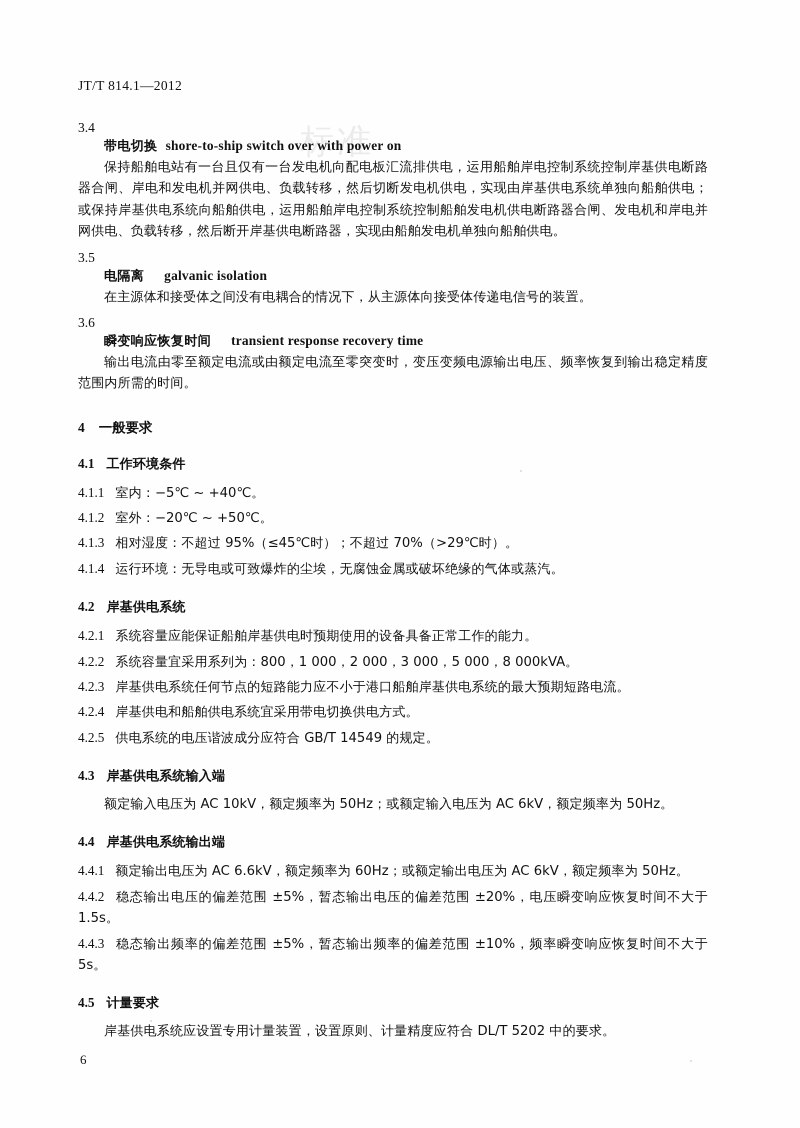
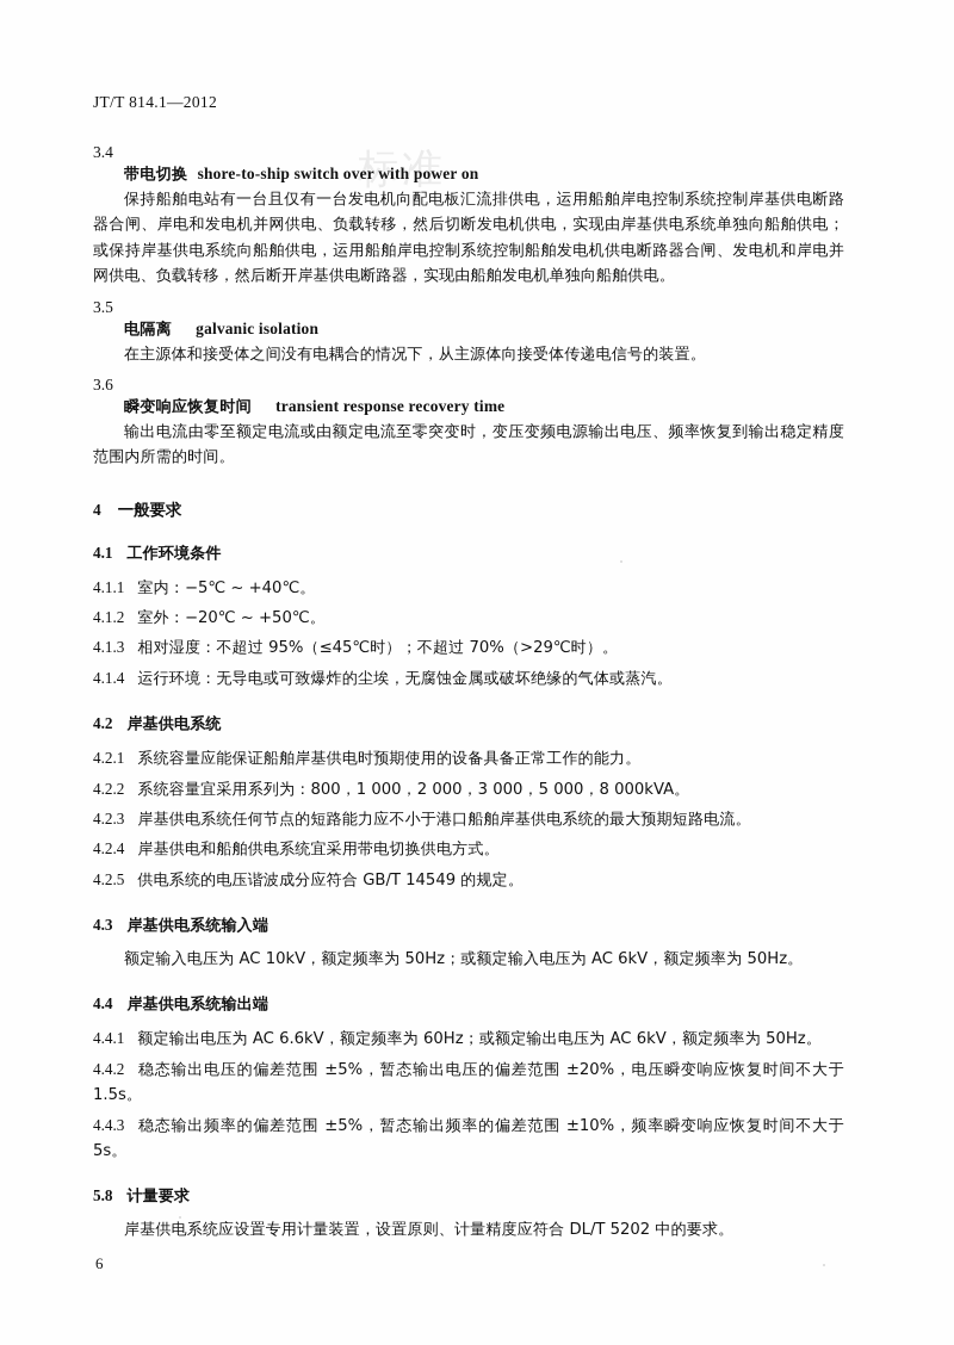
  标准
  JT/T 814.1—2012
  3.4
  带电切换 shore-to-ship switch over with power on
  保持船舶电站有一台且仅有一台发电机向配电板汇流排供电，运用船舶岸电控制系统控制岸基供电断路器合闸、岸电和发电机并网供电、负载转移，然后切断发电机供电，实现由岸基供电系统单独向船舶供电；或保持岸基供电系统向船舶供电，运用船舶岸电控制系统控制船舶发电机供电断路器合闸、发电机和岸电并网供电、负载转移，然后断开岸基供电断路器，实现由船舶发电机单独向船舶供电。
  3.5
  电隔离 galvanic isolation
  在主源体和接受体之间没有电耦合的情况下，从主源体向接受体传递电信号的装置。
  3.6
  瞬变响应恢复时间 transient response recovery time
  输出电流由零至额定电流或由额定电流至零突变时，变压变频电源输出电压、频率恢复到输出稳定精度范围内所需的时间。
  4 一般要求
  4.1 工作环境条件
  4.1.1 室内：−5℃ ~ +40℃。
  4.1.2 室外：−20℃ ~ +50℃。
  4.1.3 相对湿度：不超过 95%（≤45℃时）；不超过 70%（>29℃时）。
  4.1.4 运行环境：无导电或可致爆炸的尘埃，无腐蚀金属或破坏绝缘的气体或蒸汽。
  4.2 岸基供电系统
  4.2.1 系统容量应能保证船舶岸基供电时预期使用的设备具备正常工作的能力。
  4.2.2 系统容量宜采用系列为：800，1 000，2 000，3 000，5 000，8 000kVA。
  4.2.3 岸基供电系统任何节点的短路能力应不小于港口船舶岸基供电系统的最大预期短路电流。
  4.2.4 岸基供电和船舶供电系统宜采用带电切换供电方式。
  4.2.5 供电系统的电压谐波成分应符合 GB/T 14549 的规定。
  4.3 岸基供电系统输入端
  额定输入电压为 AC 10kV，额定频率为 50Hz；或额定输入电压为 AC 6kV，额定频率为 50Hz。
  4.4 岸基供电系统输出端
  4.4.1 额定输出电压为 AC 6.6kV，额定频率为 60Hz；或额定输出电压为 AC 6kV，额定频率为 50Hz。
  4.4.2 稳态输出电压的偏差范围 ±5%，暂态输出电压的偏差范围 ±20%，电压瞬变响应恢复时间不大于 1.5s。
  4.4.3 稳态输出频率的偏差范围 ±5%，暂态输出频率的偏差范围 ±10%，频率瞬变响应恢复时间不大于 5s。
- 4.5 计量要求
+ 5.8 计量要求
  岸基供电系统应设置专用计量装置，设置原则、计量精度应符合 DL/T 5202 中的要求。
  6
